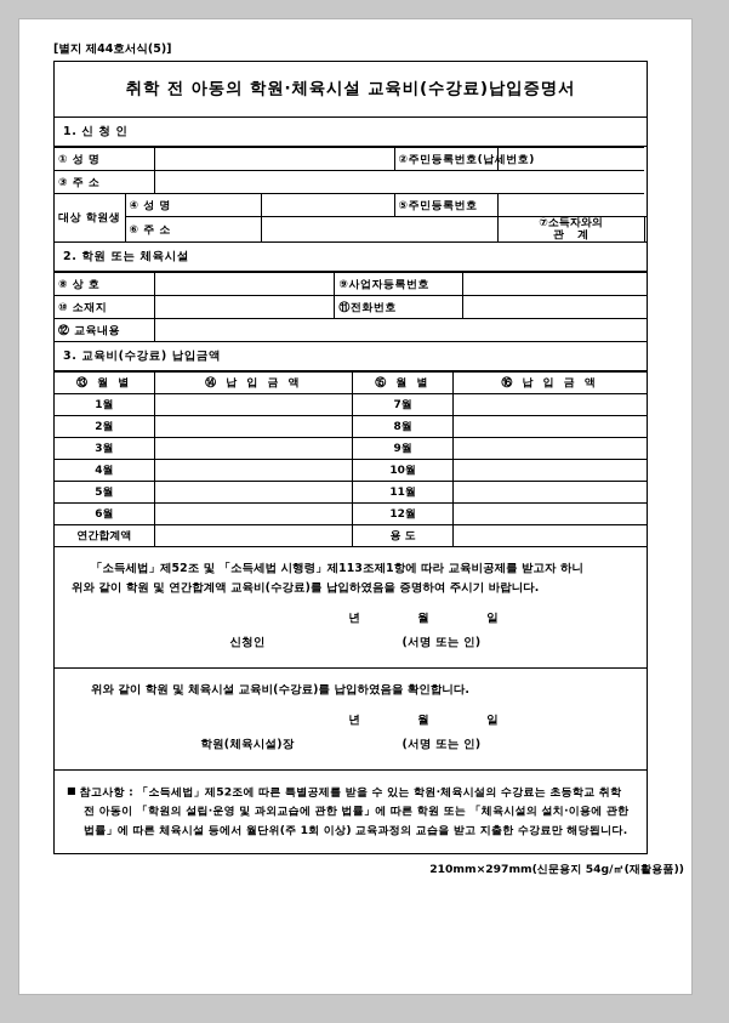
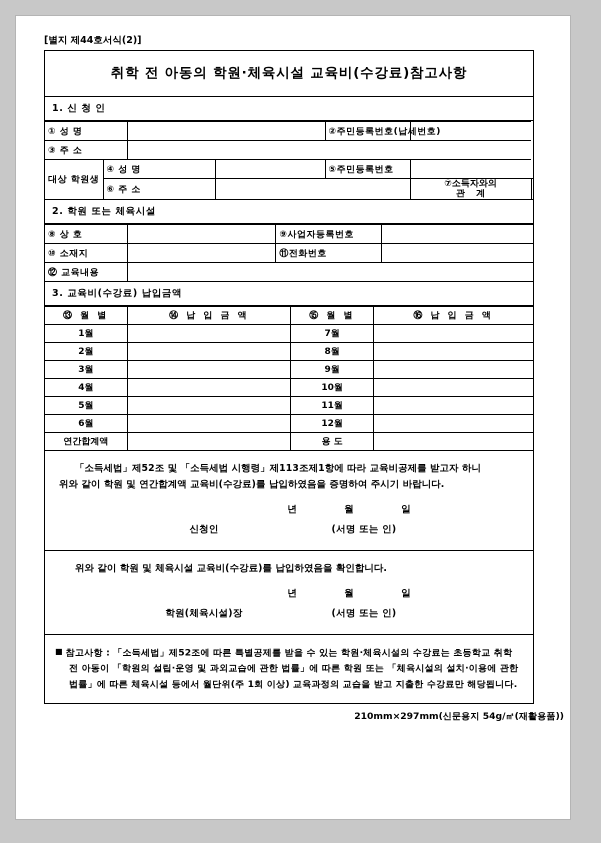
- [별지 제44호서식(5)]
+ [별지 제44호서식(2)]
- 취학 전 아동의 학원·체육시설 교육비(수강료)납입증명서
+ 취학 전 아동의 학원·체육시설 교육비(수강료)참고사항
  1. 신 청 인
  ① 성 명		②주민등록번호(납세번호)
  ③ 주 소
  대상 학원생	④ 성 명		⑤주민등록번호
  ⑥ 주 소		⑦소득자와의 관 계
  2. 학원 또는 체육시설
  ⑧ 상 호		⑨사업자등록번호
  ⑩ 소재지		⑪전화번호
  ⑫ 교육내용
  3. 교육비(수강료) 납입금액
  ⑬ 월 별	⑭ 납 입 금 액	⑮ 월 별	⑯ 납 입 금 액
  1월		7월
  2월		8월
  3월		9월
  4월		10월
  5월		11월
  6월		12월
  연간합계액		용 도
  「소득세법」제52조 및 「소득세법 시행령」제113조제1항에 따라 교육비공제를 받고자 하니
  위와 같이 학원 및 연간합계액 교육비(수강료)를 납입하였음을 증명하여 주시기 바랍니다.
  년 월 일
  신청인
  (서명 또는 인)
  위와 같이 학원 및 체육시설 교육비(수강료)를 납입하였음을 확인합니다.
  년 월 일
  학원(체육시설)장
  (서명 또는 인)
  ■ 참고사항 : 「소득세법」제52조에 따른 특별공제를 받을 수 있는 학원·체육시설의 수강료는 초등학교 취학 전 아동이 「학원의 설립·운영 및 과외교습에 관한 법률」에 따른 학원 또는 「체육시설의 설치·이용에 관한 법률」에 따른 체육시설 등에서 월단위(주 1회 이상) 교육과정의 교습을 받고 지출한 수강료만 해당됩니다.
  210mm×297mm(신문용지 54g/㎡(재활용품))
